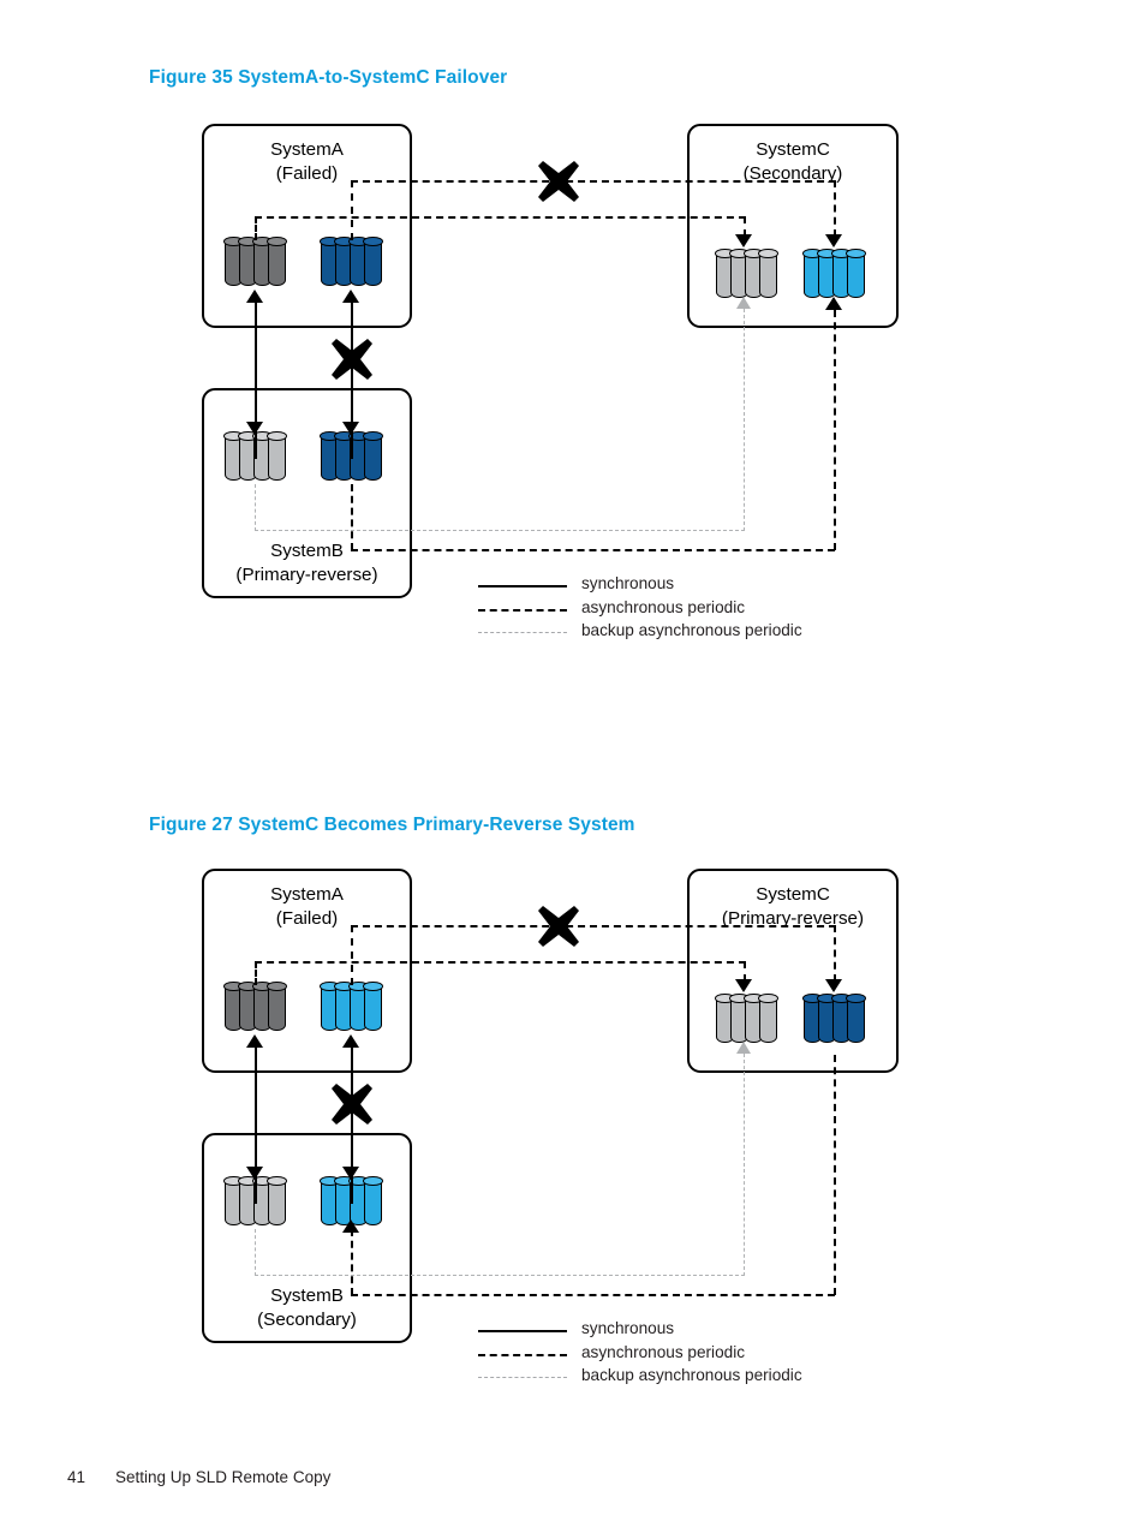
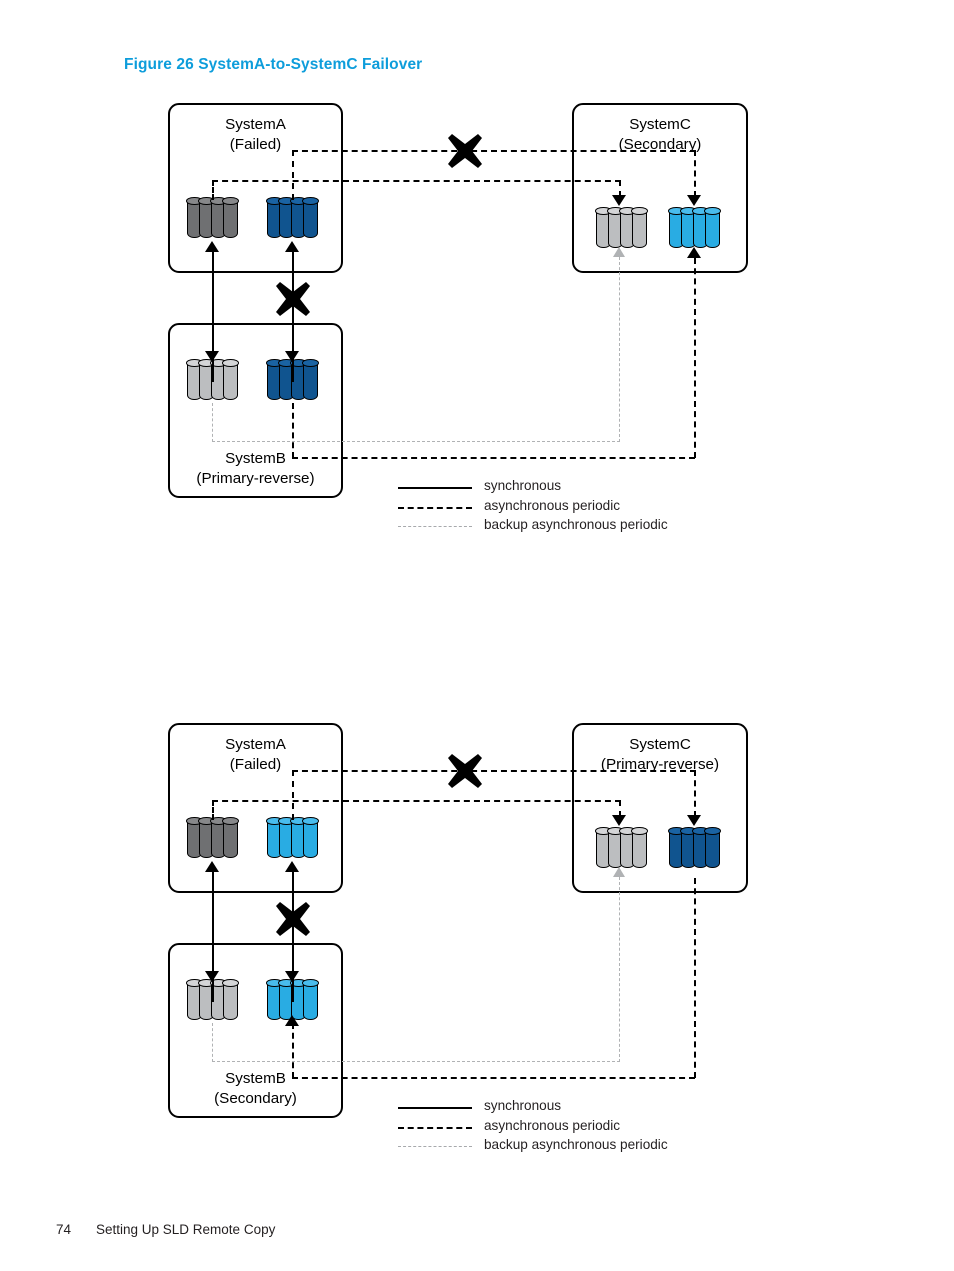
- Figure 35 SystemA-to-SystemC Failover
+ Figure 26 SystemA-to-SystemC Failover
  SystemA
  (Failed)
  SystemB
  (Primary-reverse)
  SystemC
  (Secondary)
  synchronous
  asynchronous periodic
  backup asynchronous periodic
- Figure 27 SystemC Becomes Primary-Reverse System
  SystemA
  (Failed)
  SystemB
  (Secondary)
  SystemC
  (Primary-reverse)
  synchronous
  asynchronous periodic
  backup asynchronous periodic
- 41 Setting Up SLD Remote Copy
+ 74 Setting Up SLD Remote Copy
